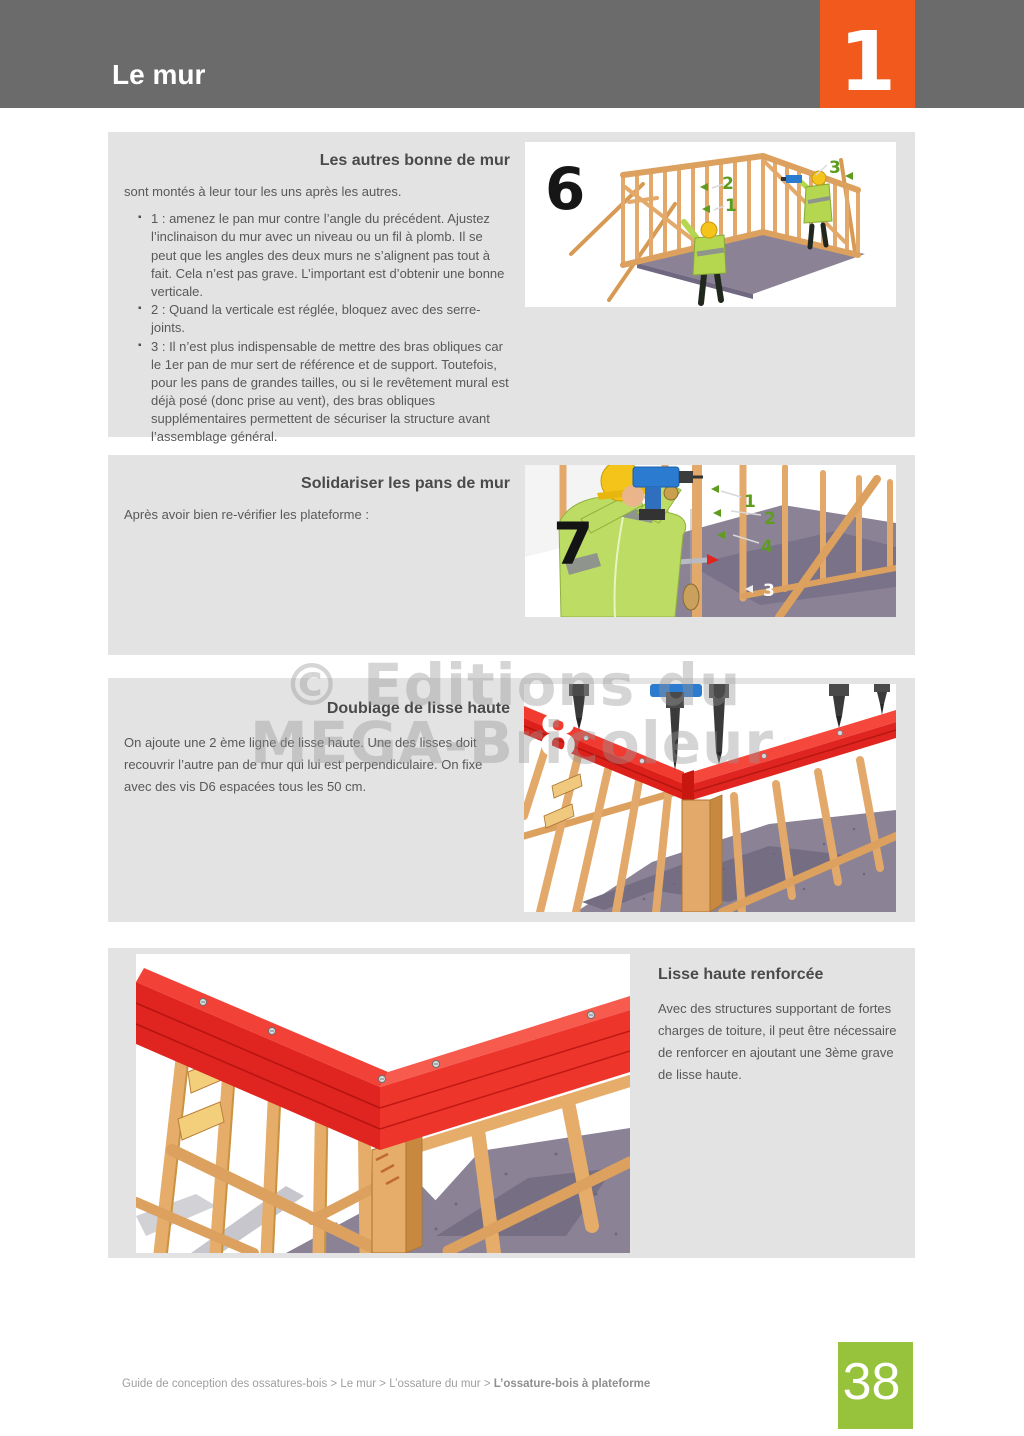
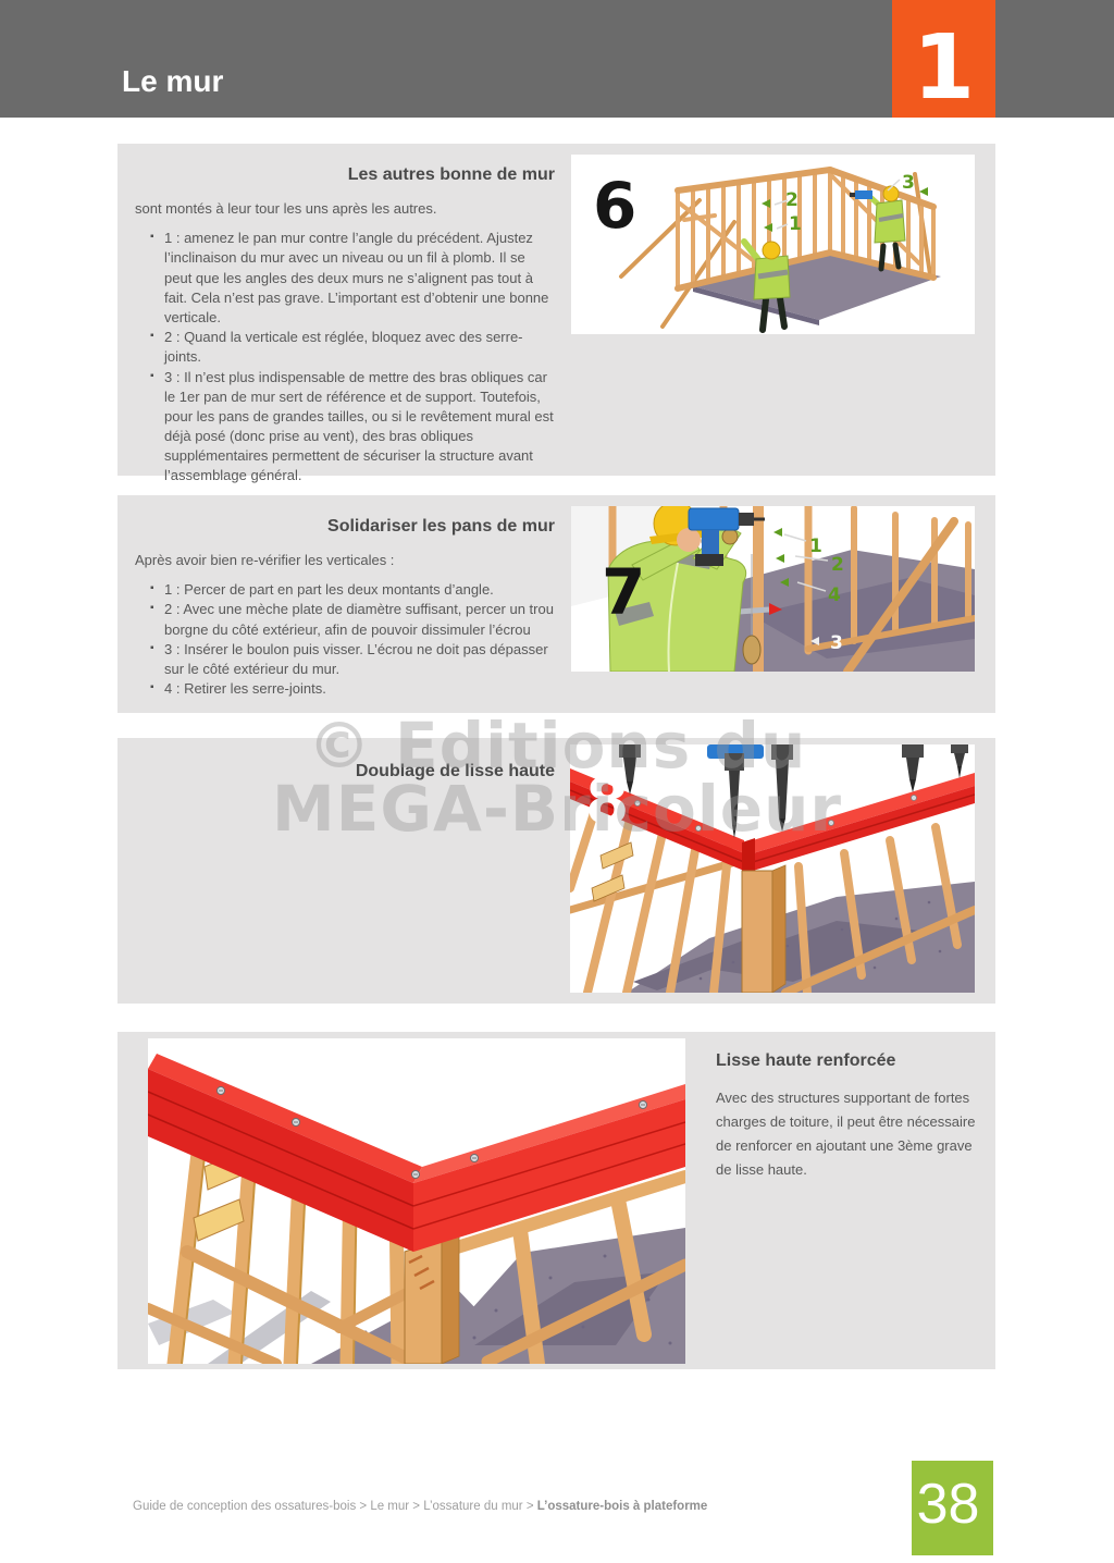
  Le mur
  1
  2
  1
  3
  6
  Les autres bonne de mur
  sont montés à leur tour les uns après les autres.
  1 : amenez le pan mur contre l’angle du précédent. Ajustez l’inclinaison du mur avec un niveau ou un fil à plomb. Il se peut que les angles des deux murs ne s’alignent pas tout à fait. Cela n’est pas grave. L’important est d’obtenir une bonne verticale.
  2 : Quand la verticale est réglée, bloquez avec des serre-joints.
  3 : Il n’est plus indispensable de mettre des bras obliques car le 1er pan de mur sert de référence et de support. Toutefois, pour les pans de grandes tailles, ou si le revêtement mural est déjà posé (donc prise au vent), des bras obliques supplémentaires permettent de sécuriser la structure avant l’assemblage général.
  1
  2
  4
  3
  7
  Solidariser les pans de mur
- Après avoir bien re-vérifier les plateforme :
+ Après avoir bien re-vérifier les verticales :
+ 1 : Percer de part en part les deux montants d’angle.
+ 2 : Avec une mèche plate de diamètre suffisant, percer un trou borgne du côté extérieur, afin de pouvoir dissimuler l’écrou
+ 3 : Insérer le boulon puis visser. L’écrou ne doit pas dépasser sur le côté extérieur du mur.
+ 4 : Retirer les serre-joints.
  8
  Doublage de lisse haute
- On ajoute une 2 ème ligne de lisse haute. Une des lisses doit recouvrir l’autre pan de mur qui lui est perpendiculaire. On fixe avec des vis D6 espacées tous les 50 cm.
  Lisse haute renforcée
  Avec des structures supportant de fortes charges de toiture, il peut être nécessaire de renforcer en ajoutant une 3ème grave de lisse haute.
  © Editions du
  MEGA-Bricoleur
  Guide de conception des ossatures-bois > Le mur > L’ossature du mur > L’ossature-bois à plateforme
  38
